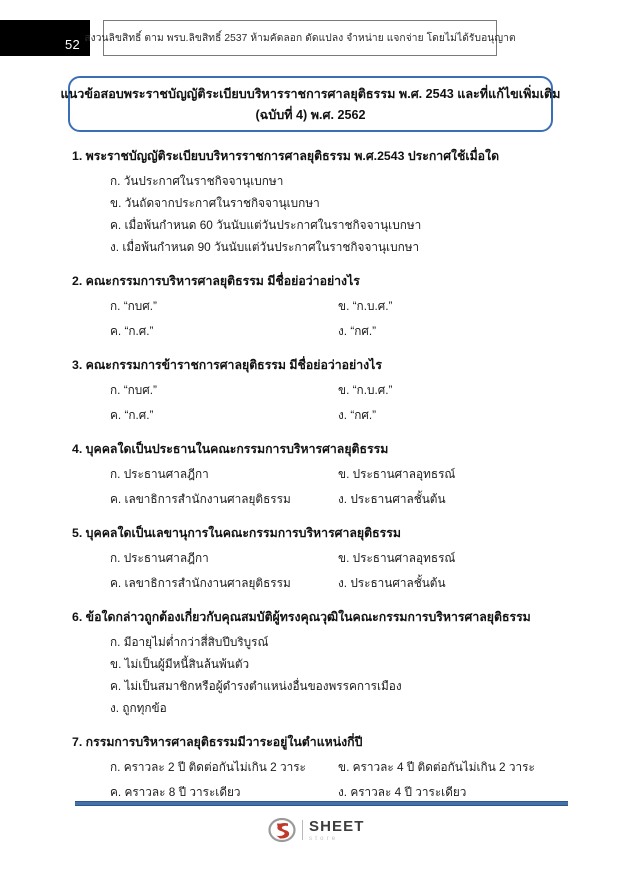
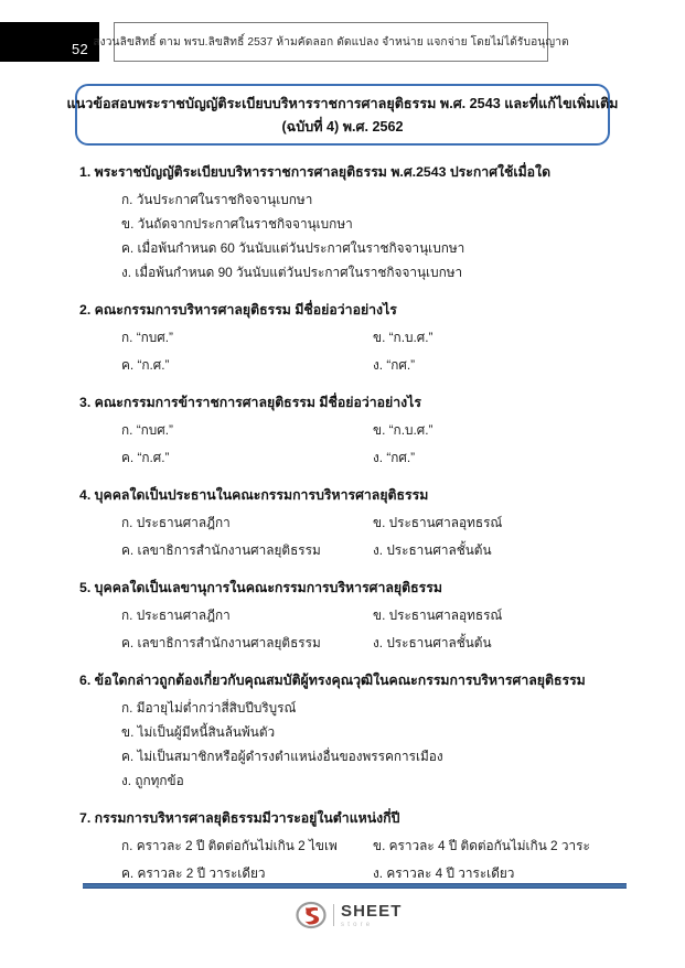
  52
  สงวนลิขสิทธิ์ ตาม พรบ.ลิขสิทธิ์ 2537 ห้ามคัดลอก ดัดแปลง จำหน่าย แจกจ่าย โดยไม่ได้รับอนุญาต
  แนวข้อสอบพระราชบัญญัติระเบียบบริหารราชการศาลยุติธรรม พ.ศ. 2543 และที่แก้ไขเพิ่มเติม
  (ฉบับที่ 4) พ.ศ. 2562
  1. พระราชบัญญัติระเบียบบริหารราชการศาลยุติธรรม พ.ศ.2543 ประกาศใช้เมื่อใด
  ก. วันประกาศในราชกิจจานุเบกษา
  ข. วันถัดจากประกาศในราชกิจจานุเบกษา
  ค. เมื่อพ้นกำหนด 60 วันนับแต่วันประกาศในราชกิจจานุเบกษา
  ง. เมื่อพ้นกำหนด 90 วันนับแต่วันประกาศในราชกิจจานุเบกษา
  2. คณะกรรมการบริหารศาลยุติธรรม มีชื่อย่อว่าอย่างไร
  ก. “กบศ.”
  ข. “ก.บ.ศ.”
  ค. “ก.ศ.”
  ง. “กศ.”
  3. คณะกรรมการข้าราชการศาลยุติธรรม มีชื่อย่อว่าอย่างไร
  ก. “กบศ.”
  ข. “ก.บ.ศ.”
  ค. “ก.ศ.”
  ง. “กศ.”
  4. บุคคลใดเป็นประธานในคณะกรรมการบริหารศาลยุติธรรม
  ก. ประธานศาลฎีกา
  ข. ประธานศาลอุทธรณ์
  ค. เลขาธิการสำนักงานศาลยุติธรรม
  ง. ประธานศาลชั้นต้น
  5. บุคคลใดเป็นเลขานุการในคณะกรรมการบริหารศาลยุติธรรม
  ก. ประธานศาลฎีกา
  ข. ประธานศาลอุทธรณ์
  ค. เลขาธิการสำนักงานศาลยุติธรรม
  ง. ประธานศาลชั้นต้น
  6. ข้อใดกล่าวถูกต้องเกี่ยวกับคุณสมบัติผู้ทรงคุณวุฒิในคณะกรรมการบริหารศาลยุติธรรม
  ก. มีอายุไม่ต่ำกว่าสี่สิบปีบริบูรณ์
  ข. ไม่เป็นผู้มีหนี้สินล้นพ้นตัว
  ค. ไม่เป็นสมาชิกหรือผู้ดำรงตำแหน่งอื่นของพรรคการเมือง
  ง. ถูกทุกข้อ
  7. กรรมการบริหารศาลยุติธรรมมีวาระอยู่ในตำแหน่งกี่ปี
- ก. คราวละ 2 ปี ติดต่อกันไม่เกิน 2 วาระ
+ ก. คราวละ 2 ปี ติดต่อกันไม่เกิน 2 ไขเพ
  ข. คราวละ 4 ปี ติดต่อกันไม่เกิน 2 วาระ
- ค. คราวละ 8 ปี วาระเดียว
+ ค. คราวละ 2 ปี วาระเดียว
  ง. คราวละ 4 ปี วาระเดียว
  SHEET
